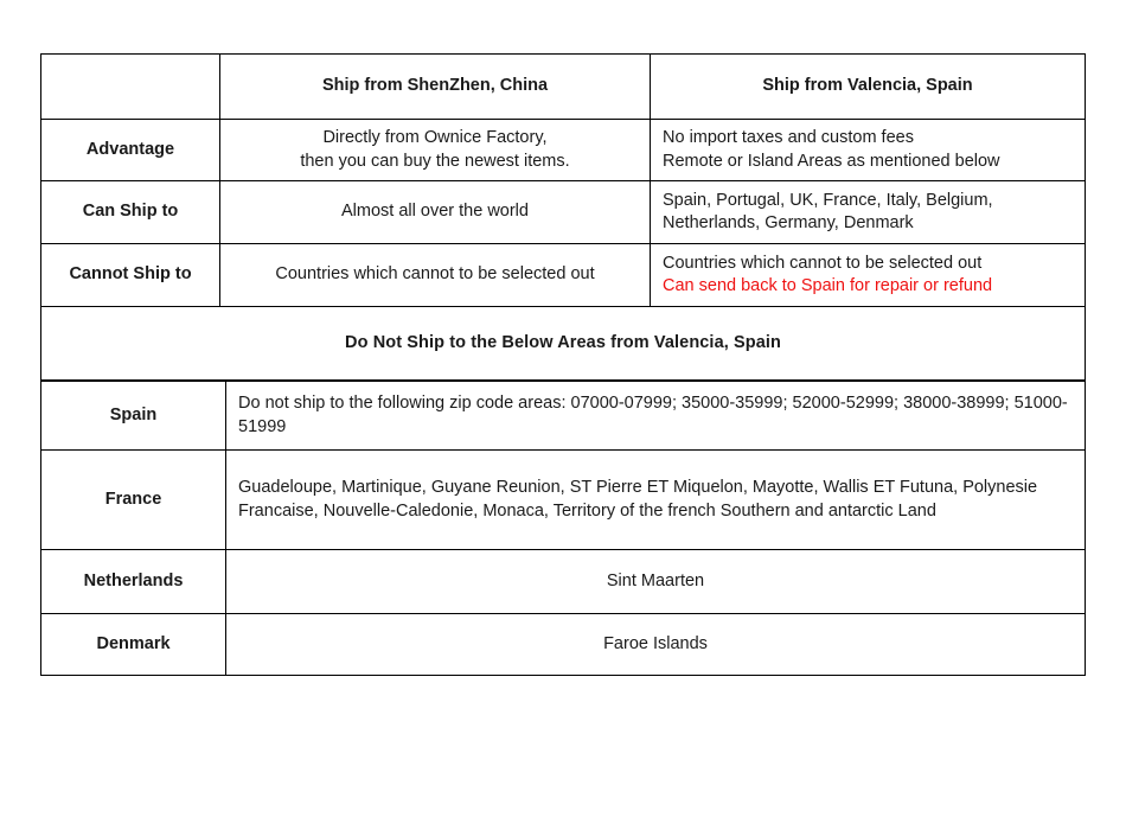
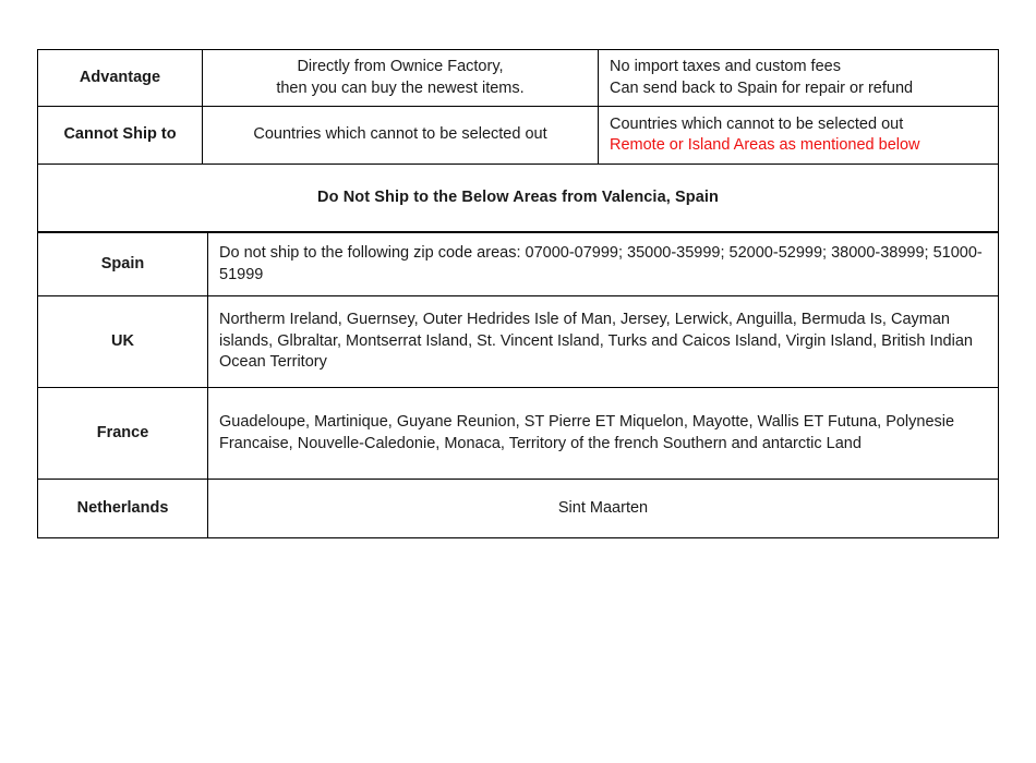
- 	Ship from ShenZhen, China	Ship from Valencia, Spain
- Advantage	Directly from Ownice Factory, then you can buy the newest items.	No import taxes and custom fees Remote or Island Areas as mentioned below
+ Advantage	Directly from Ownice Factory, then you can buy the newest items.	No import taxes and custom fees Can send back to Spain for repair or refund
- Can Ship to	Almost all over the world	Spain, Portugal, UK, France, Italy, Belgium, Netherlands, Germany, Denmark
- Cannot Ship to	Countries which cannot to be selected out	Countries which cannot to be selected out Can send back to Spain for repair or refund
+ Cannot Ship to	Countries which cannot to be selected out	Countries which cannot to be selected out Remote or Island Areas as mentioned below
  Do Not Ship to the Below Areas from Valencia, Spain
  Spain	Do not ship to the following zip code areas: 07000-07999; 35000-35999; 52000-52999; 38000-38999; 51000-51999
+ UK	Northerm Ireland, Guernsey, Outer Hedrides Isle of Man, Jersey, Lerwick, Anguilla, Bermuda Is, Cayman islands, Glbraltar, Montserrat Island, St. Vincent Island, Turks and Caicos Island, Virgin Island, British Indian Ocean Territory
  France	Guadeloupe, Martinique, Guyane Reunion, ST Pierre ET Miquelon, Mayotte, Wallis ET Futuna, Polynesie Francaise, Nouvelle-Caledonie, Monaca, Territory of the french Southern and antarctic Land
  Netherlands	Sint Maarten
- Denmark	Faroe Islands
